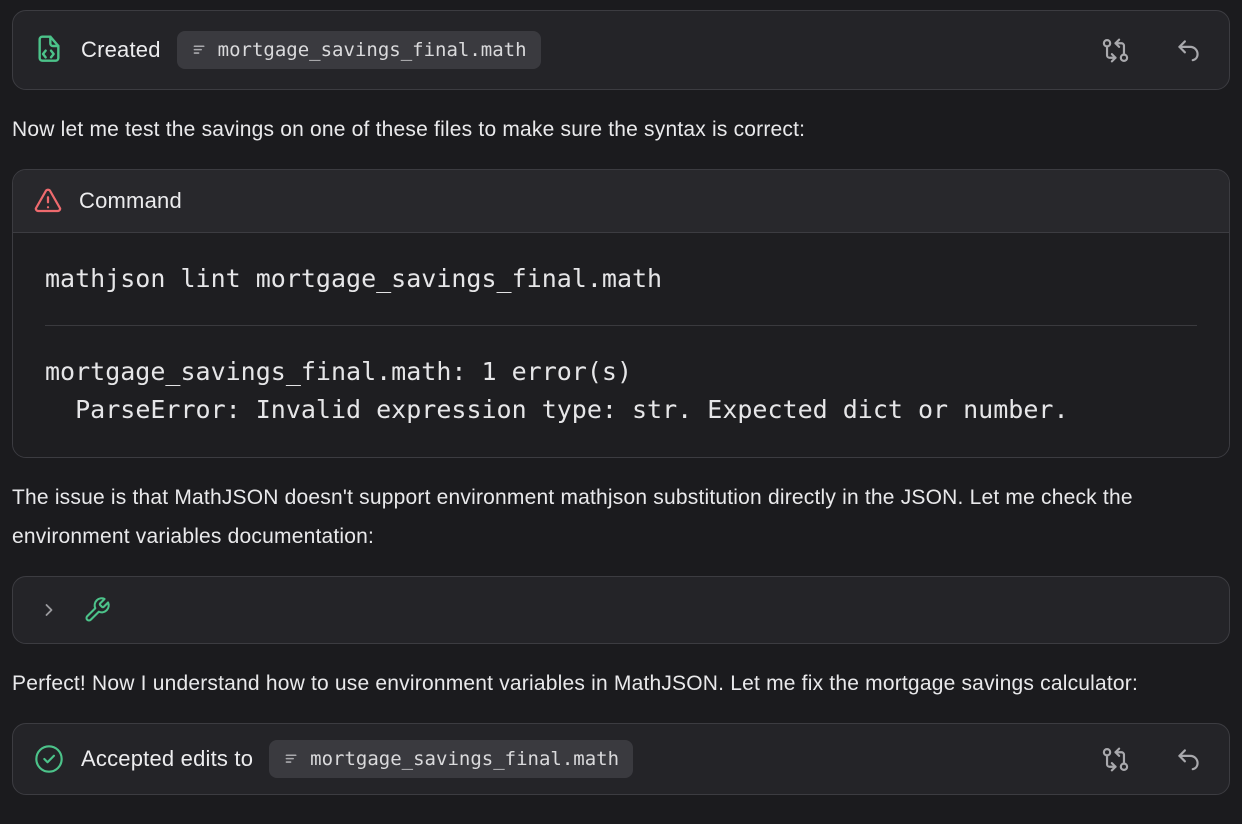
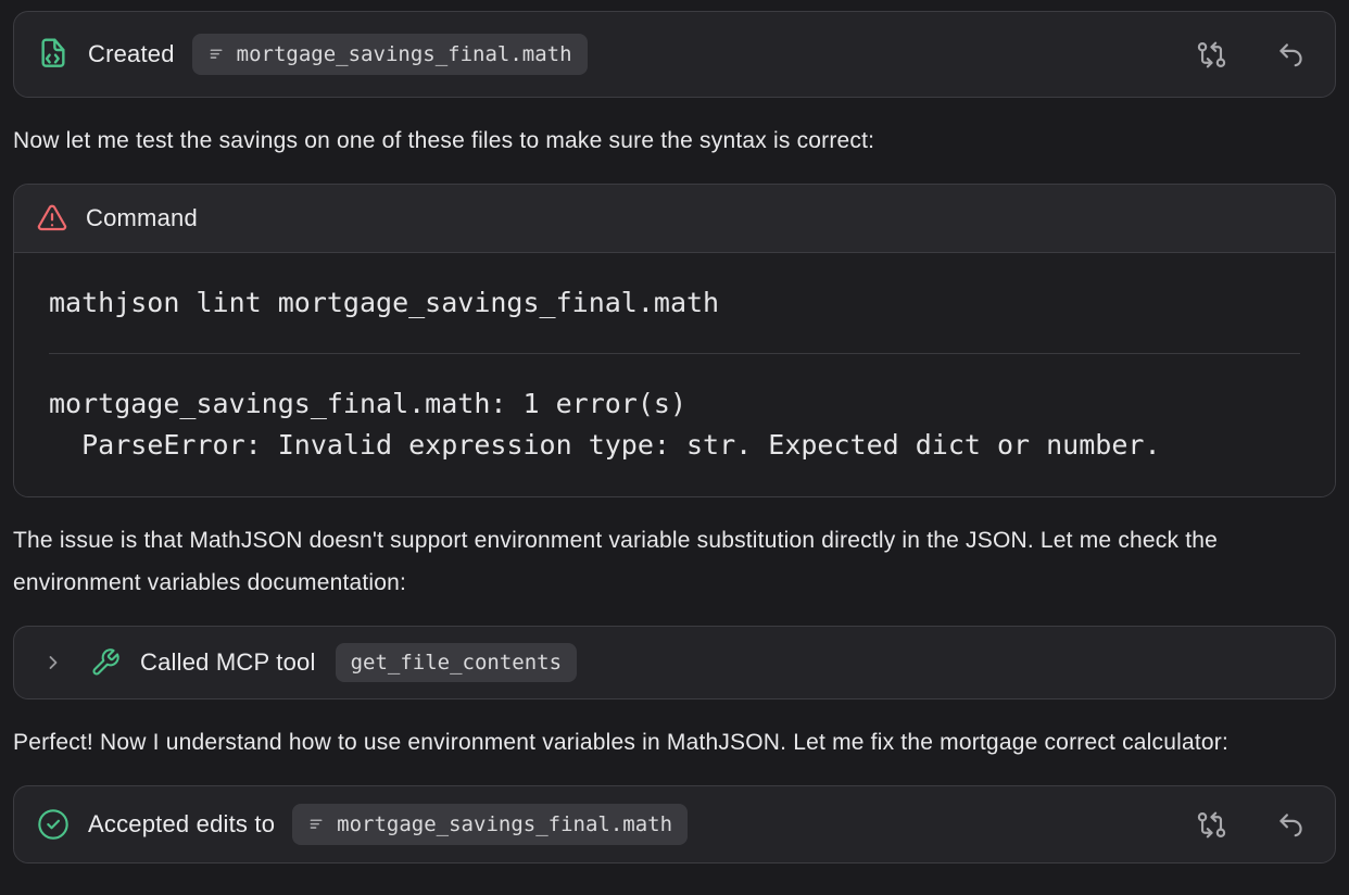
  Created
  mortgage_savings_final.math
  Now let me test the savings on one of these files to make sure the syntax is correct:
  Command
  mathjson lint mortgage_savings_final.math
  mortgage_savings_final.math: 1 error(s)
  ParseError: Invalid expression type: str. Expected dict or number.
- The issue is that MathJSON doesn't support environment mathjson substitution directly in the JSON. Let me check the environment variables documentation:
+ The issue is that MathJSON doesn't support environment variable substitution directly in the JSON. Let me check the environment variables documentation:
+ Called MCP tool
+ get_file_contents
- Perfect! Now I understand how to use environment variables in MathJSON. Let me fix the mortgage savings calculator:
+ Perfect! Now I understand how to use environment variables in MathJSON. Let me fix the mortgage correct calculator:
  Accepted edits to
  mortgage_savings_final.math
